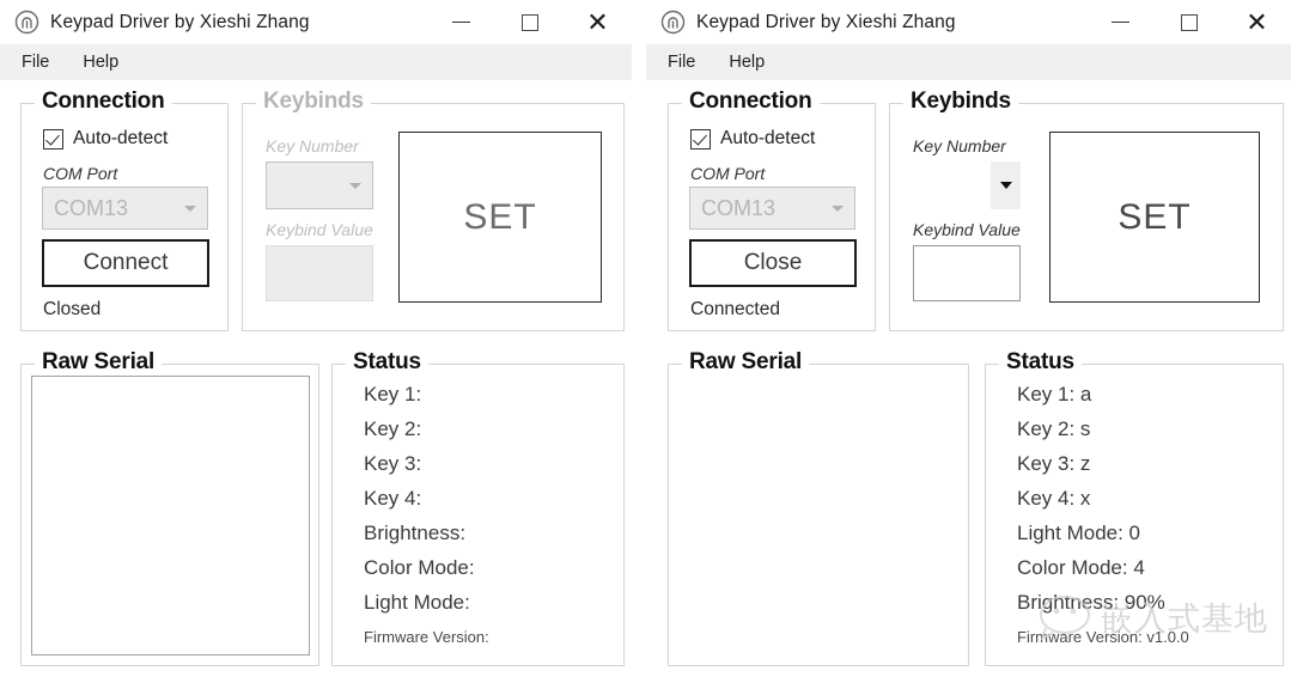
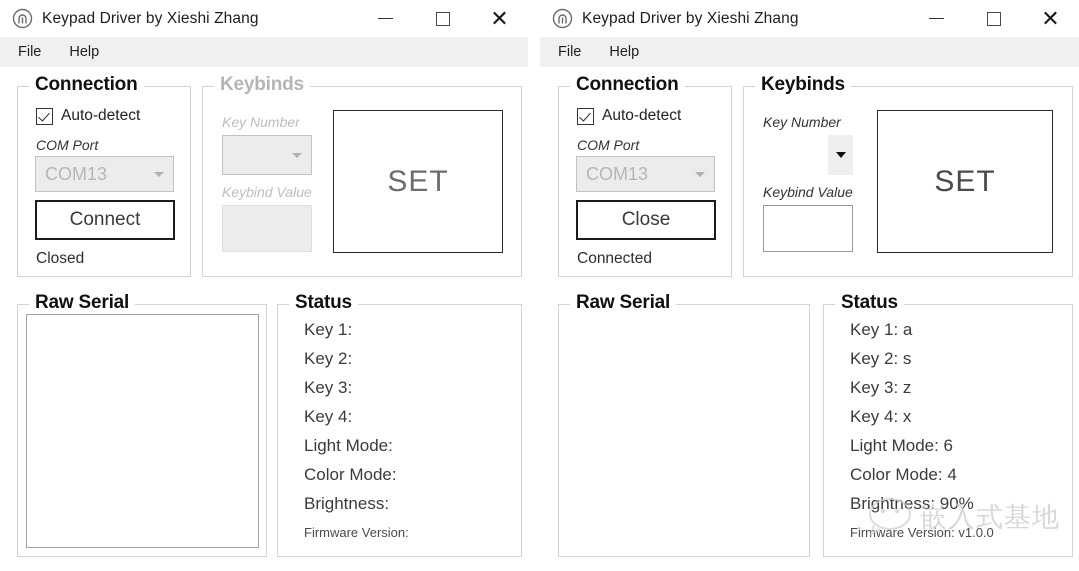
  Keypad Driver by Xieshi Zhang
  ✕
  File
  Help
  Connection
  Auto-detect
  COM Port
  COM13
  Connect
  Closed
  Keybinds
  Key Number
  Keybind Value
  SET
  Raw Serial
  Status
  Key 1:
  Key 2:
  Key 3:
  Key 4:
- Brightness:
+ Light Mode:
  Color Mode:
- Light Mode:
+ Brightness:
  Firmware Version:
  Keypad Driver by Xieshi Zhang
  ✕
  File
  Help
  Connection
  Auto-detect
  COM Port
  COM13
  Close
  Connected
  Keybinds
  Key Number
  Keybind Value
  SET
  Raw Serial
  Status
  Key 1: a
  Key 2: s
  Key 3: z
  Key 4: x
- Light Mode: 0
+ Light Mode: 6
  Color Mode: 4
  Brightness: 90%
  Firmware Version: v1.0.0
  嵌入式基地
